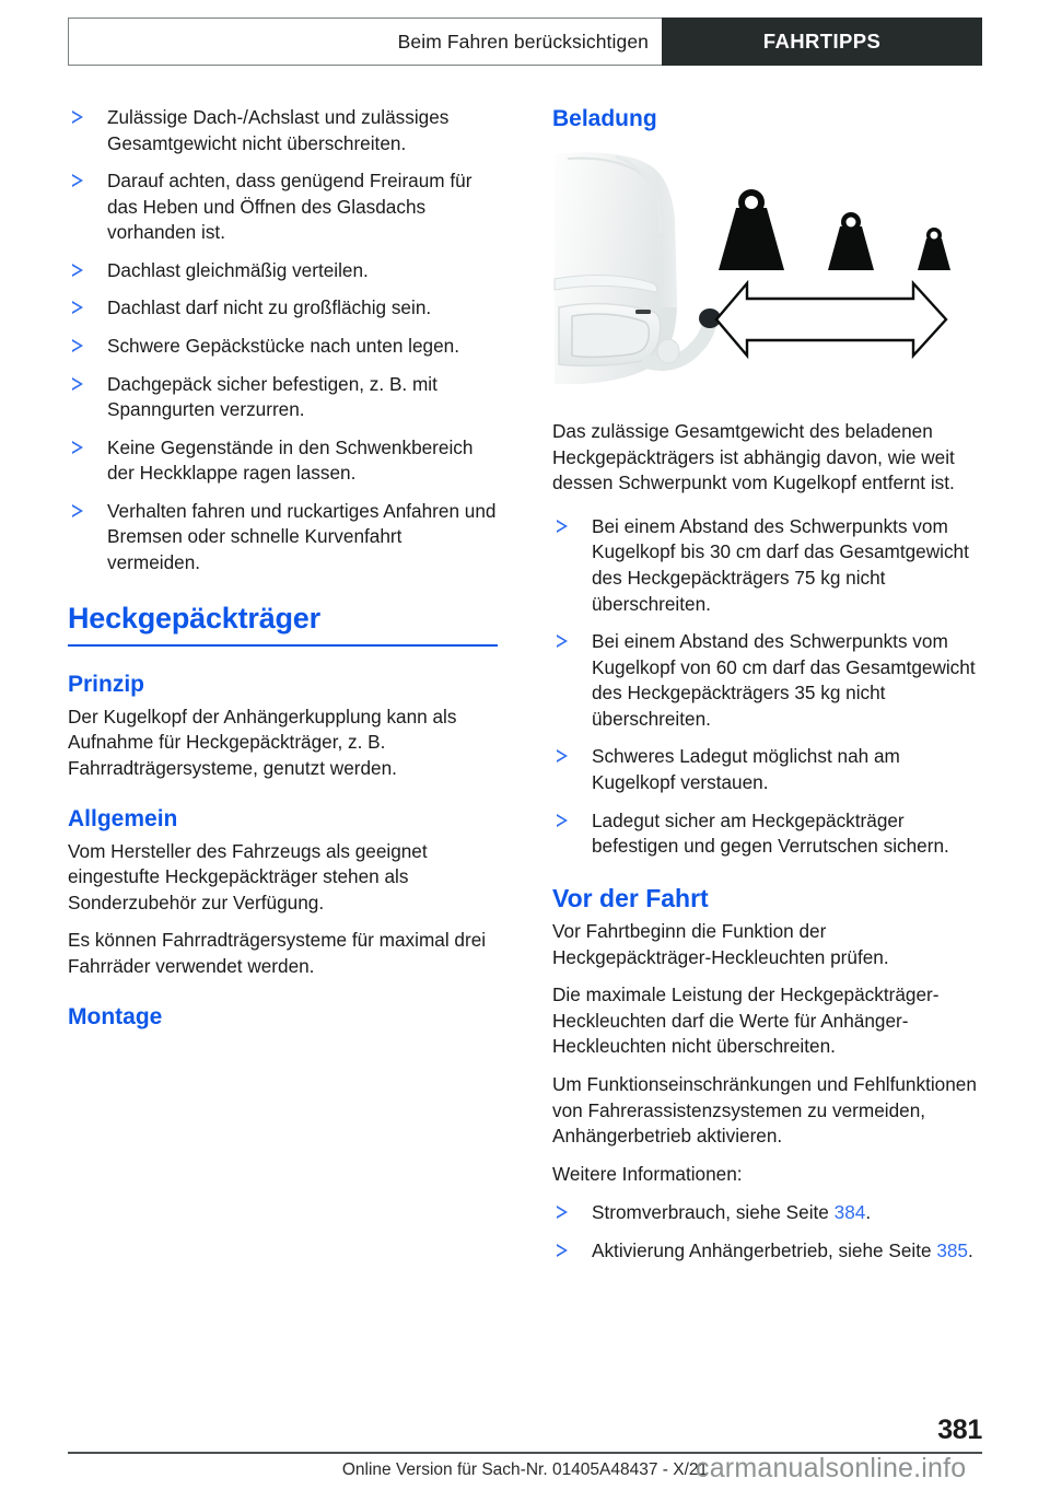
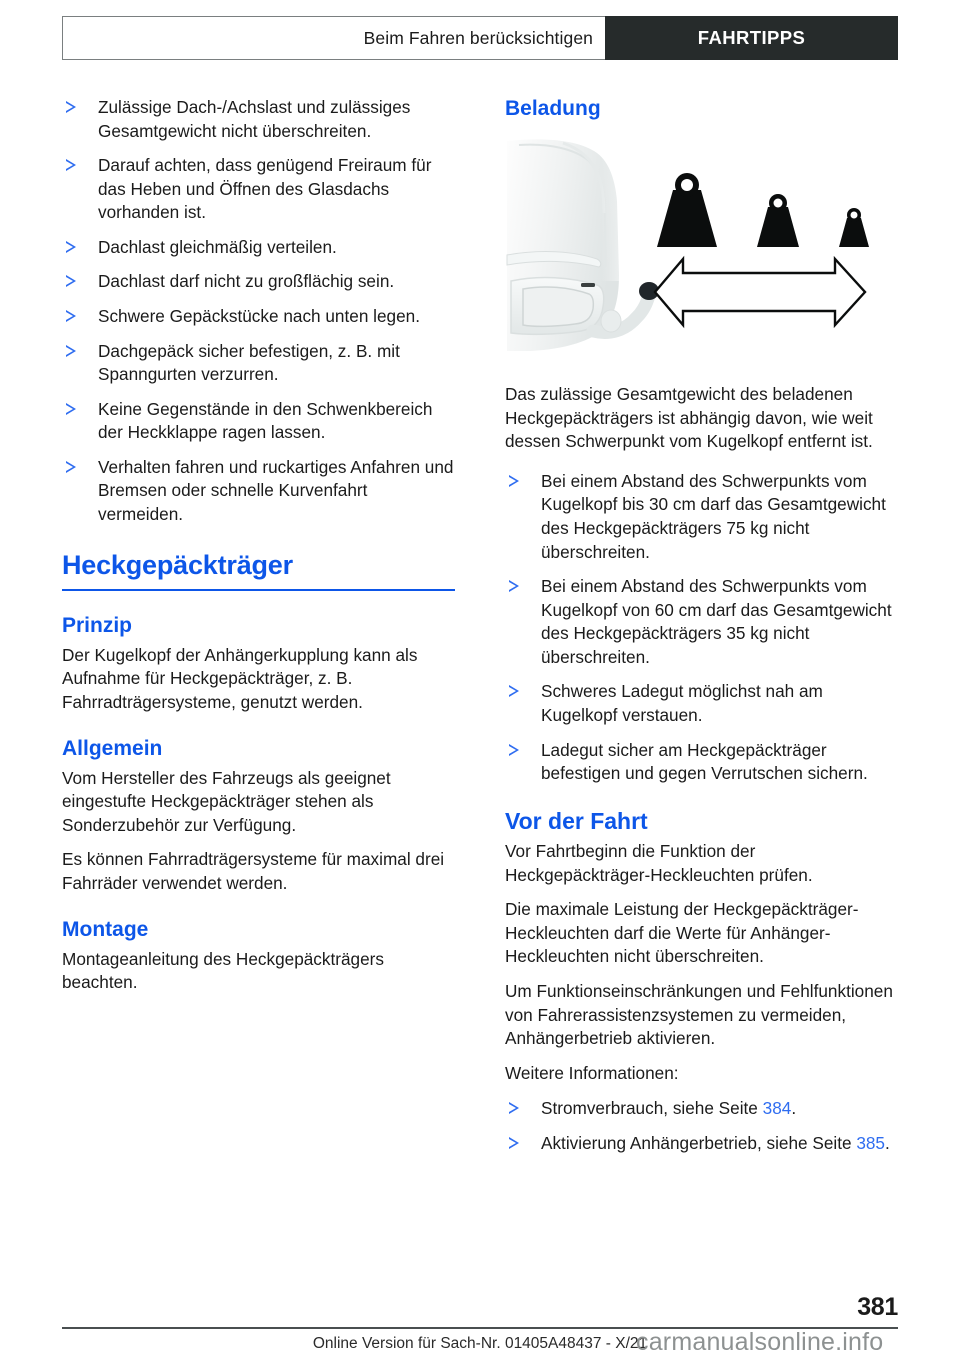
  Beim Fahren berücksichtigen
  FAHRTIPPS
  Zulässige Dach-/Achslast und zulässiges Gesamtgewicht nicht überschreiten.
  Darauf achten, dass genügend Freiraum für das Heben und Öffnen des Glasdachs vorhanden ist.
  Dachlast gleichmäßig verteilen.
  Dachlast darf nicht zu großflächig sein.
  Schwere Gepäckstücke nach unten legen.
  Dachgepäck sicher befestigen, z. B. mit Spanngurten verzurren.
  Keine Gegenstände in den Schwenkbereich der Heckklappe ragen lassen.
  Verhalten fahren und ruckartiges Anfahren und Bremsen oder schnelle Kurvenfahrt vermeiden.
  Heckgepäckträger
  Prinzip
  Der Kugelkopf der Anhängerkupplung kann als Aufnahme für Heckgepäckträger, z. B. Fahrradträgersysteme, genutzt werden.
  Allgemein
  Vom Hersteller des Fahrzeugs als geeignet eingestufte Heckgepäckträger stehen als Sonderzubehör zur Verfügung.
  Es können Fahrradträgersysteme für maximal drei Fahrräder verwendet werden.
  Montage
+ Montageanleitung des Heckgepäckträgers beachten.
  Beladung
  Das zulässige Gesamtgewicht des beladenen Heckgepäckträgers ist abhängig davon, wie weit dessen Schwerpunkt vom Kugelkopf entfernt ist.
  Bei einem Abstand des Schwerpunkts vom Kugelkopf bis 30 cm darf das Gesamtgewicht des Heckgepäckträgers 75 kg nicht überschreiten.
  Bei einem Abstand des Schwerpunkts vom Kugelkopf von 60 cm darf das Gesamtgewicht des Heckgepäckträgers 35 kg nicht überschreiten.
  Schweres Ladegut möglichst nah am Kugelkopf verstauen.
  Ladegut sicher am Heckgepäckträger befestigen und gegen Verrutschen sichern.
  Vor der Fahrt
  Vor Fahrtbeginn die Funktion der Heckgepäckträger-Heckleuchten prüfen.
  Die maximale Leistung der Heckgepäckträger-Heckleuchten darf die Werte für Anhänger-Heckleuchten nicht überschreiten.
  Um Funktionseinschränkungen und Fehlfunktionen von Fahrerassistenzsystemen zu vermeiden, Anhängerbetrieb aktivieren.
  Weitere Informationen:
  Stromverbrauch, siehe Seite 384.
  Aktivierung Anhängerbetrieb, siehe Seite 385.
  381
  Online Version für Sach-Nr. 01405A48437 - X/21
  carmanualsonline.info
